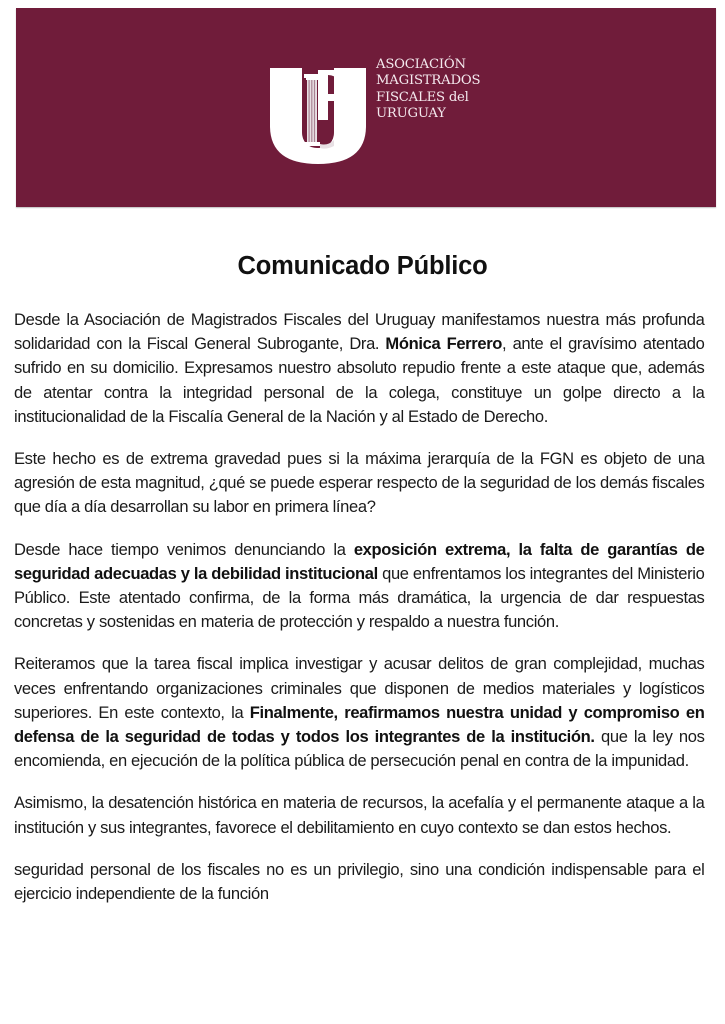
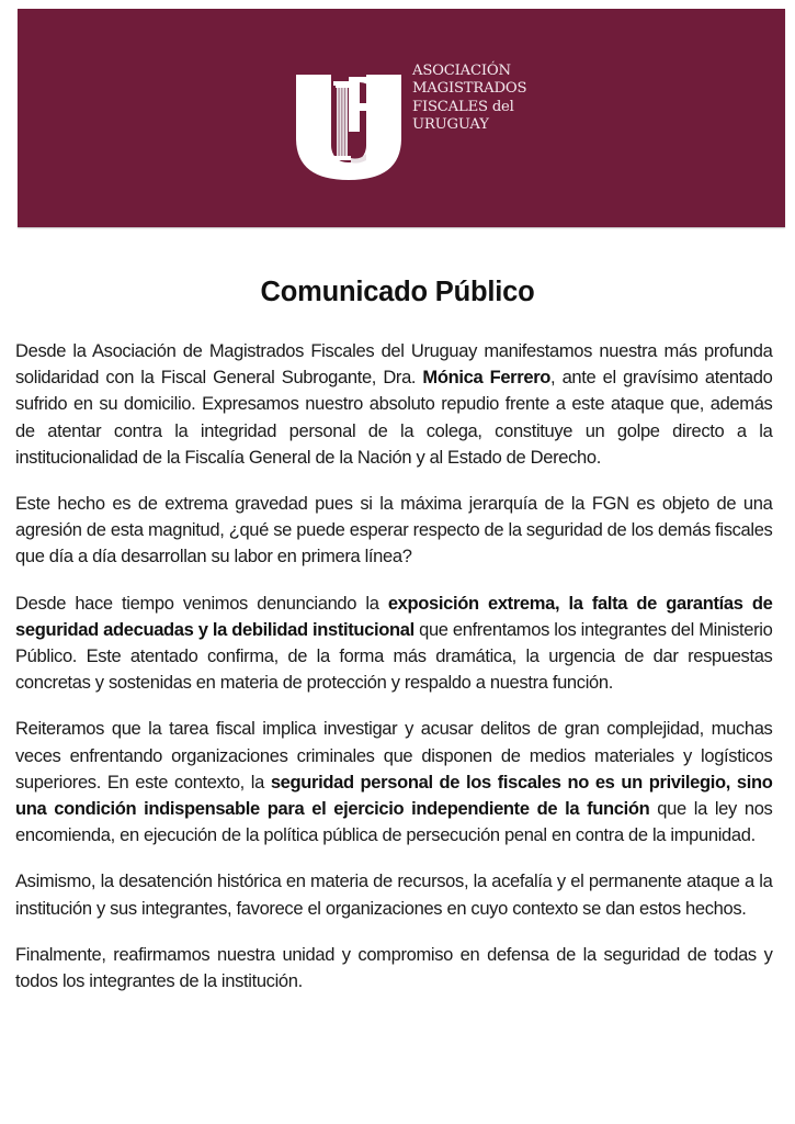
  ASOCIACIÓN
  MAGISTRADOS
  FISCALES del
  URUGUAY
  Comunicado Público
  Desde la Asociación de Magistrados Fiscales del Uruguay manifestamos nuestra más profunda solidaridad con la Fiscal General Subrogante, Dra. Mónica Ferrero, ante el gravísimo atentado sufrido en su domicilio. Expresamos nuestro absoluto repudio frente a este ataque que, además de atentar contra la integridad personal de la colega, constituye un golpe directo a la institucionalidad de la Fiscalía General de la Nación y al Estado de Derecho.
  Este hecho es de extrema gravedad pues si la máxima jerarquía de la FGN es objeto de una agresión de esta magnitud, ¿qué se puede esperar respecto de la seguridad de los demás fiscales que día a día desarrollan su labor en primera línea?
  Desde hace tiempo venimos denunciando la exposición extrema, la falta de garantías de seguridad adecuadas y la debilidad institucional que enfrentamos los integrantes del Ministerio Público. Este atentado confirma, de la forma más dramática, la urgencia de dar respuestas concretas y sostenidas en materia de protección y respaldo a nuestra función.
- Reiteramos que la tarea fiscal implica investigar y acusar delitos de gran complejidad, muchas veces enfrentando organizaciones criminales que disponen de medios materiales y logísticos superiores. En este contexto, la Finalmente, reafirmamos nuestra unidad y compromiso en defensa de la seguridad de todas y todos los integrantes de la institución. que la ley nos encomienda, en ejecución de la política pública de persecución penal en contra de la impunidad.
+ Reiteramos que la tarea fiscal implica investigar y acusar delitos de gran complejidad, muchas veces enfrentando organizaciones criminales que disponen de medios materiales y logísticos superiores. En este contexto, la seguridad personal de los fiscales no es un privilegio, sino una condición indispensable para el ejercicio independiente de la función que la ley nos encomienda, en ejecución de la política pública de persecución penal en contra de la impunidad.
- Asimismo, la desatención histórica en materia de recursos, la acefalía y el permanente ataque a la institución y sus integrantes, favorece el debilitamiento en cuyo contexto se dan estos hechos.
+ Asimismo, la desatención histórica en materia de recursos, la acefalía y el permanente ataque a la institución y sus integrantes, favorece el organizaciones en cuyo contexto se dan estos hechos.
- seguridad personal de los fiscales no es un privilegio, sino una condición indispensable para el ejercicio independiente de la función
+ Finalmente, reafirmamos nuestra unidad y compromiso en defensa de la seguridad de todas y todos los integrantes de la institución.
